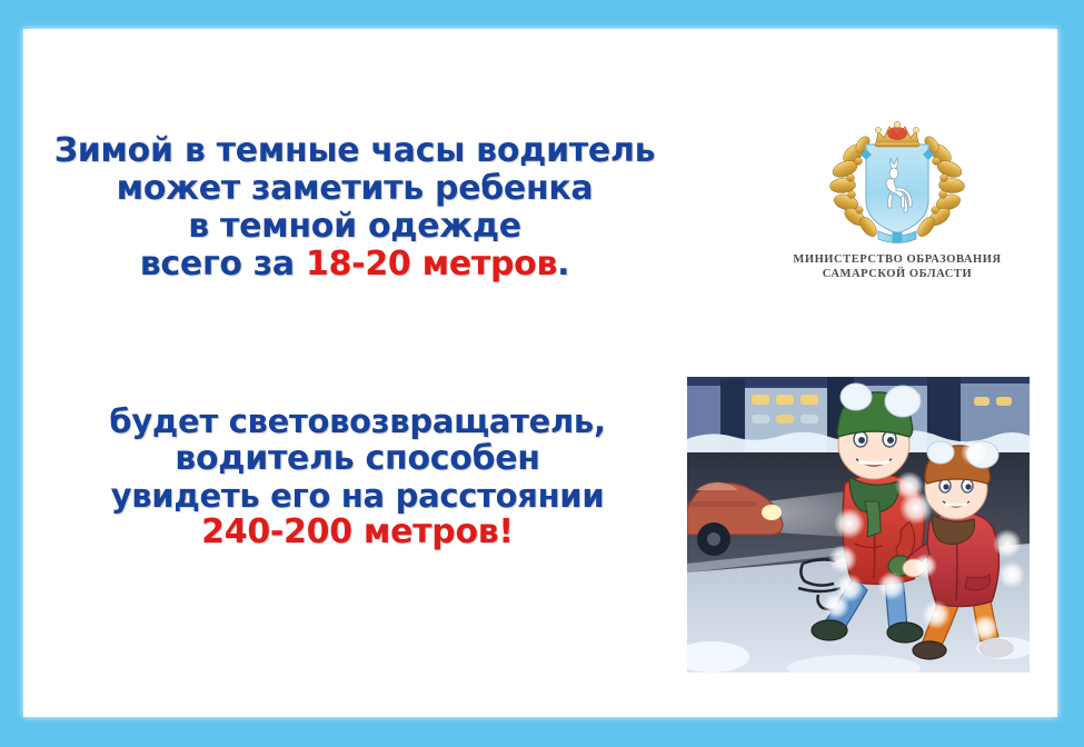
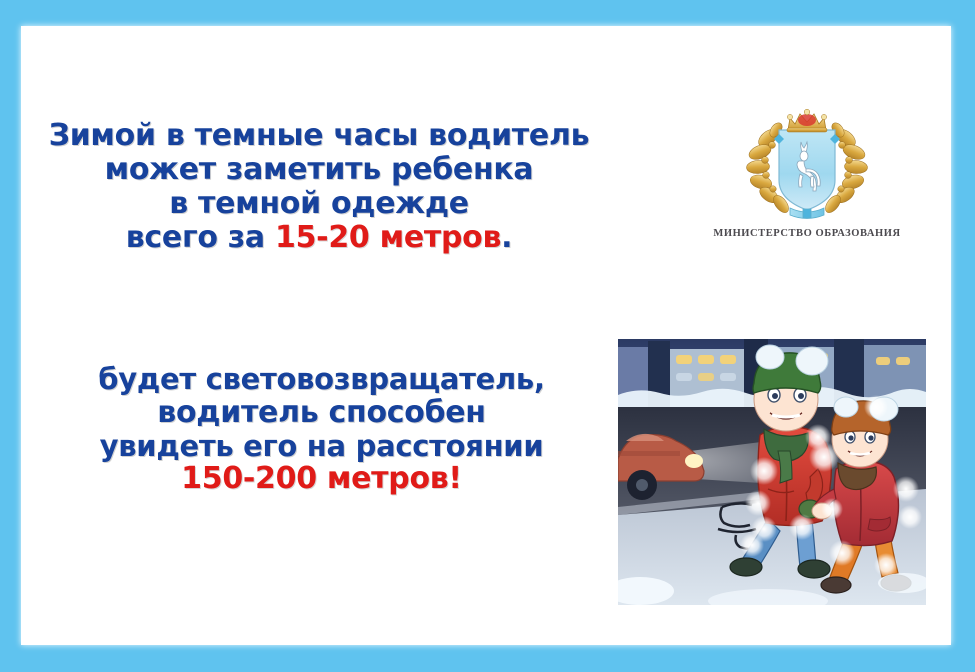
  Зимой в темные часы водитель
  может заметить ребенка
  в темной одежде
- всего за 18-20 метров.
+ всего за 15-20 метров.
  будет световозвращатель,
  водитель способен
  увидеть его на расстоянии
- 240-200 метров!
+ 150-200 метров!
  МИНИСТЕРСТВО ОБРАЗОВАНИЯ
- САМАРСКОЙ ОБЛАСТИ
